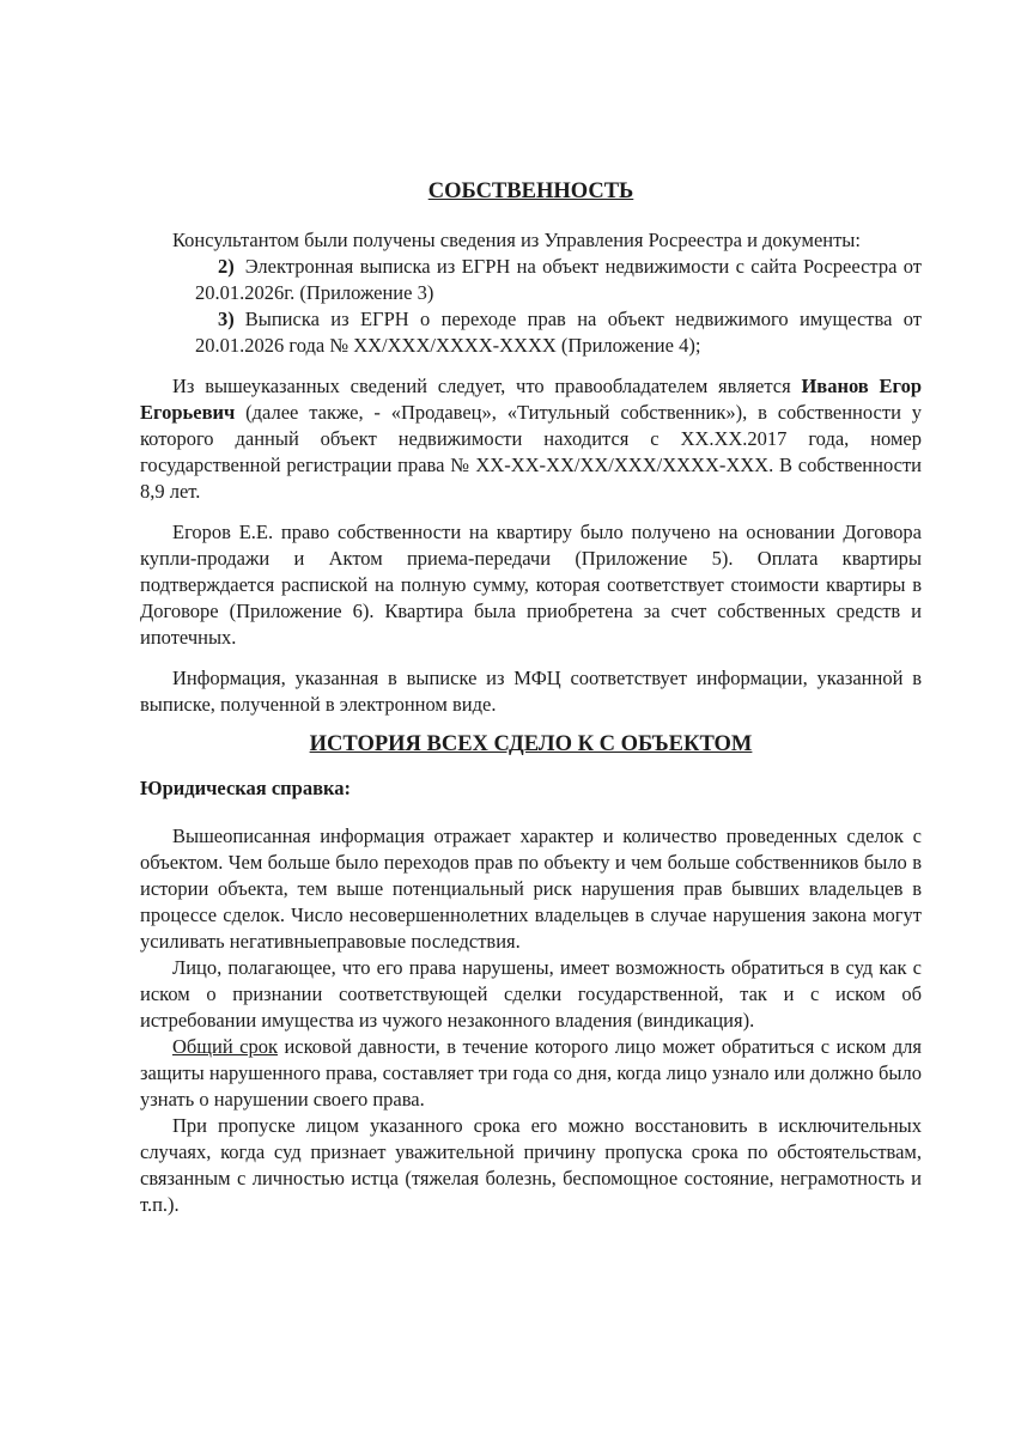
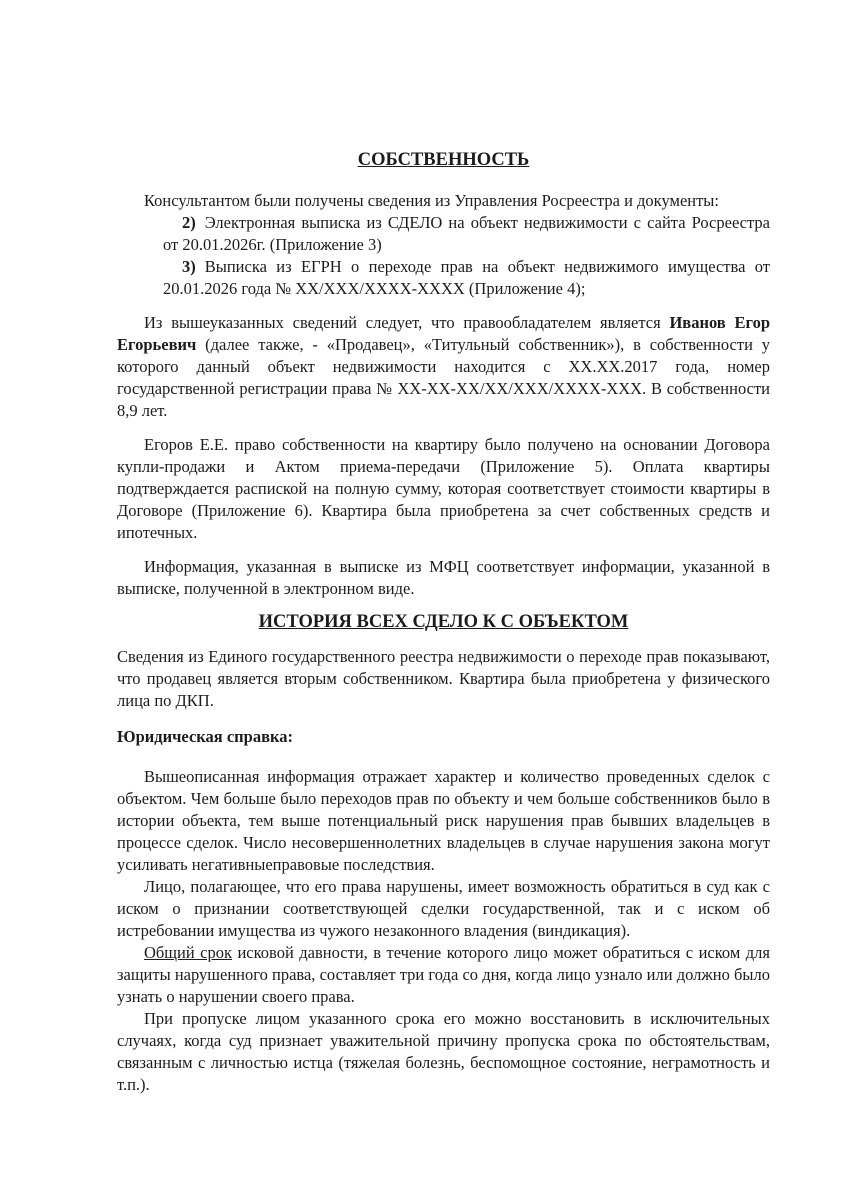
  СОБСТВЕННОСТЬ
  Консультантом были получены сведения из Управления Росреестра и документы:
- 2) Электронная выписка из ЕГРН на объект недвижимости с сайта Росреестра от 20.01.2026г. (Приложение 3)
+ 2) Электронная выписка из СДЕЛО на объект недвижимости с сайта Росреестра от 20.01.2026г. (Приложение 3)
  3) Выписка из ЕГРН о переходе прав на объект недвижимого имущества от 20.01.2026 года № ХХ/ХХХ/ХХХХ-ХХХХ (Приложение 4);
  Из вышеуказанных сведений следует, что правообладателем является Иванов Егор Егорьевич (далее также, - «Продавец», «Титульный собственник»), в собственности у которого данный объект недвижимости находится с ХХ.ХХ.2017 года, номер государственной регистрации права № ХХ-ХХ-ХХ/ХХ/ХХХ/ХХХХ-ХХХ. В собственности 8,9 лет.
  Егоров Е.Е. право собственности на квартиру было получено на основании Договора купли-продажи и Актом приема-передачи (Приложение 5). Оплата квартиры подтверждается распиской на полную сумму, которая соответствует стоимости квартиры в Договоре (Приложение 6). Квартира была приобретена за счет собственных средств и ипотечных.
  Информация, указанная в выписке из МФЦ соответствует информации, указанной в выписке, полученной в электронном виде.
  ИСТОРИЯ ВСЕХ СДЕЛО К С ОБЪЕКТОМ
+ Сведения из Единого государственного реестра недвижимости о переходе прав показывают, что продавец является вторым собственником. Квартира была приобретена у физического лица по ДКП.
  Юридическая справка:
  Вышеописанная информация отражает характер и количество проведенных сделок с объектом. Чем больше было переходов прав по объекту и чем больше собственников было в истории объекта, тем выше потенциальный риск нарушения прав бывших владельцев в процессе сделок. Число несовершеннолетних владельцев в случае нарушения закона могут усиливать негативныеправовые последствия.
  Лицо, полагающее, что его права нарушены, имеет возможность обратиться в суд как с иском о признании соответствующей сделки государственной, так и с иском об истребовании имущества из чужого незаконного владения (виндикация).
  Общий срок исковой давности, в течение которого лицо может обратиться с иском для защиты нарушенного права, составляет три года со дня, когда лицо узнало или должно было узнать о нарушении своего права.
  При пропуске лицом указанного срока его можно восстановить в исключительных случаях, когда суд признает уважительной причину пропуска срока по обстоятельствам, связанным с личностью истца (тяжелая болезнь, беспомощное состояние, неграмотность и т.п.).
